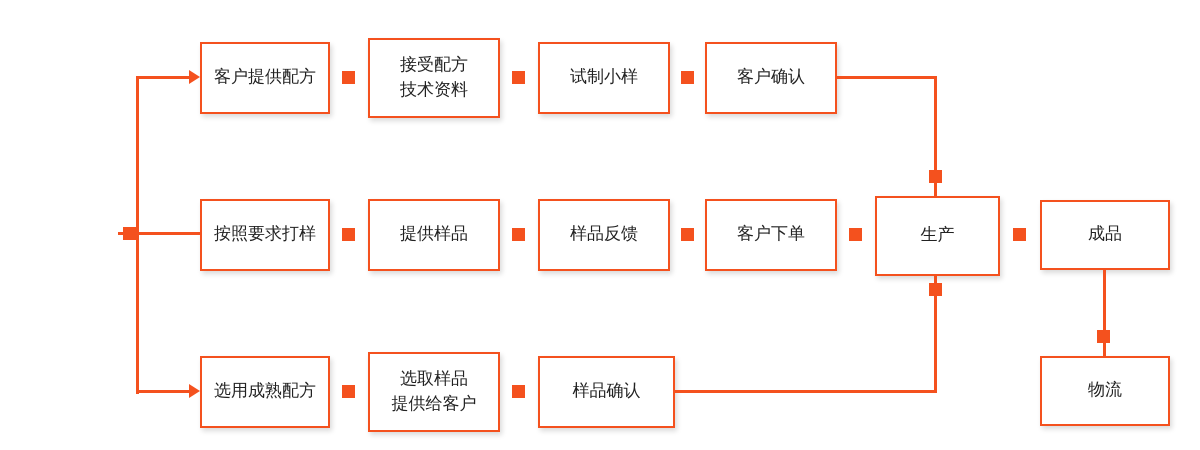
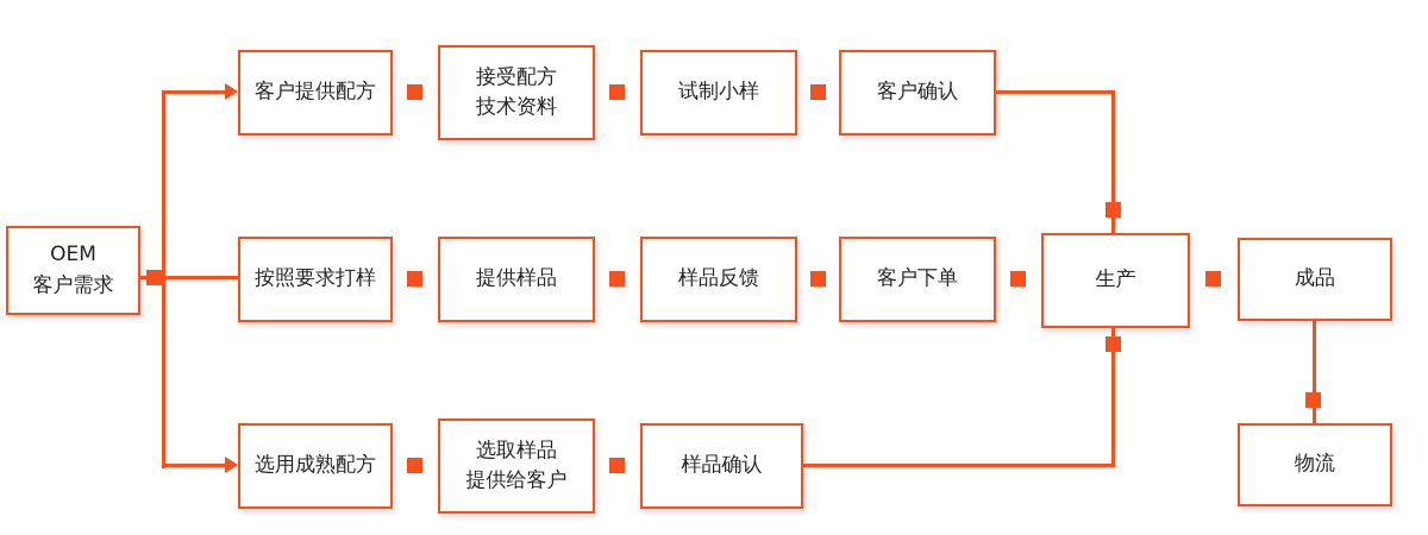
+ OEM
+ 客户需求
  客户提供配方
  接受配方
  技术资料
  试制小样
  客户确认
  按照要求打样
  提供样品
  样品反馈
  客户下单
  生产
  成品
  选用成熟配方
  选取样品
  提供给客户
  样品确认
  物流
